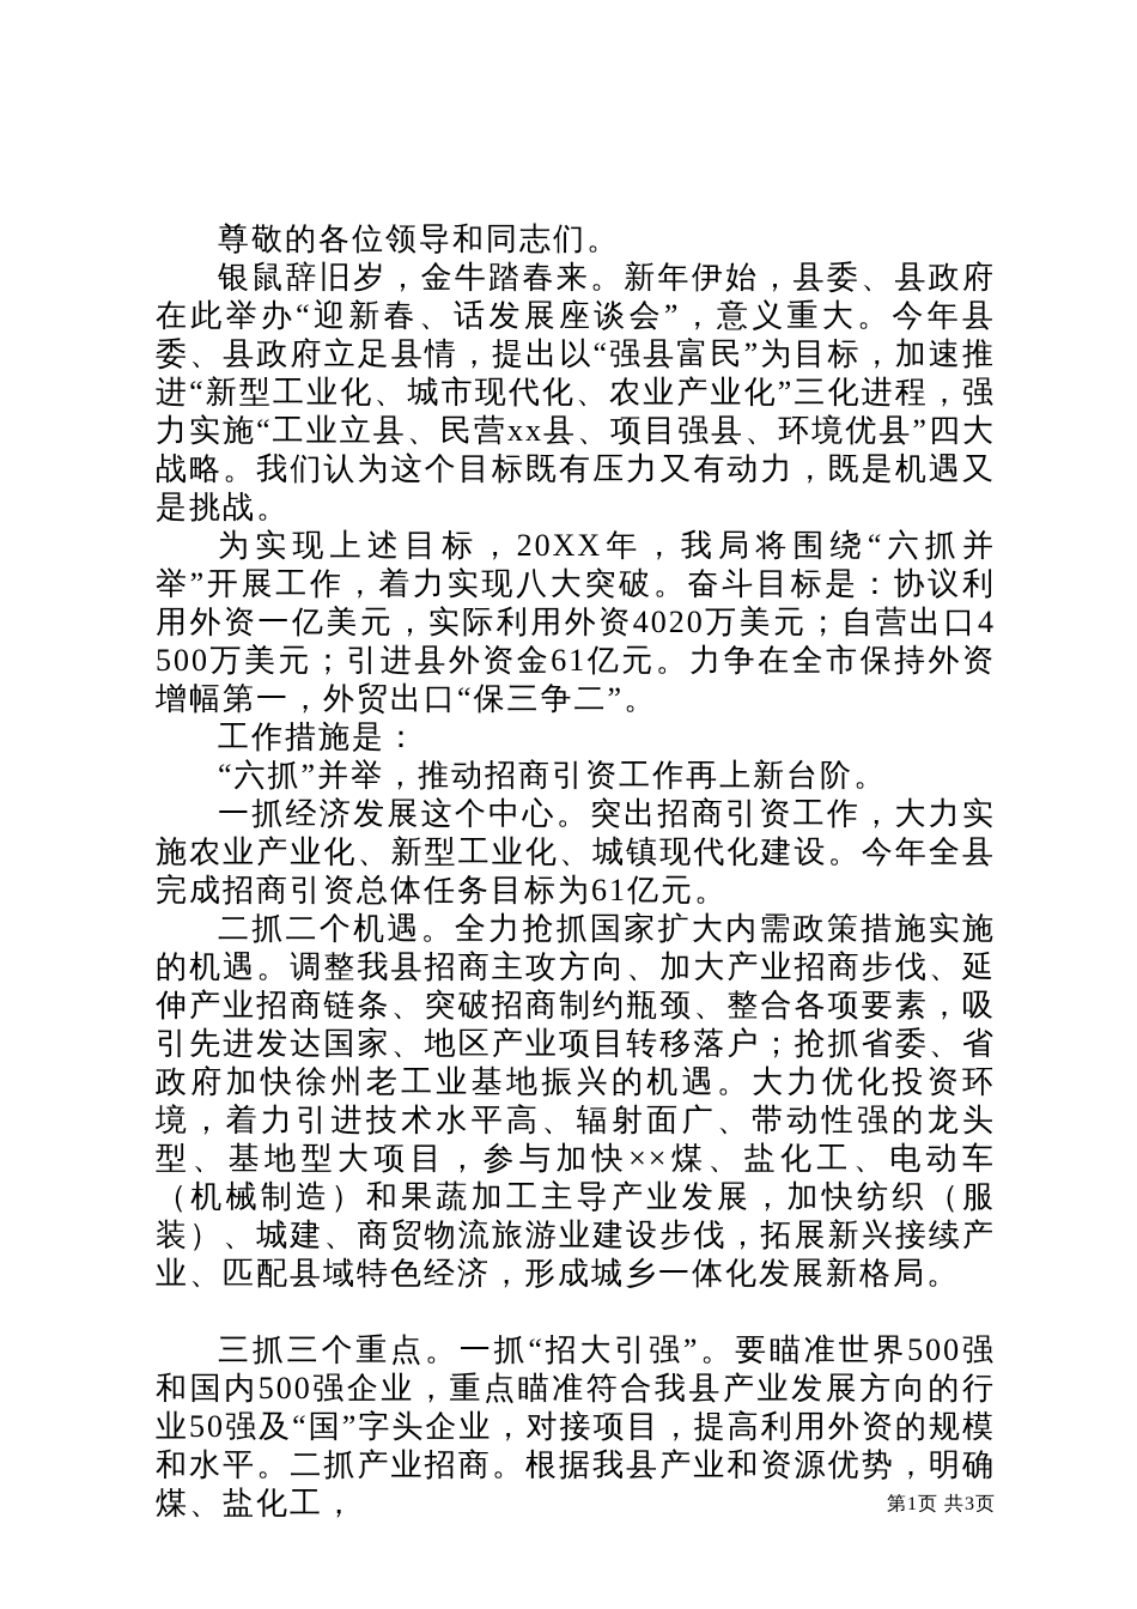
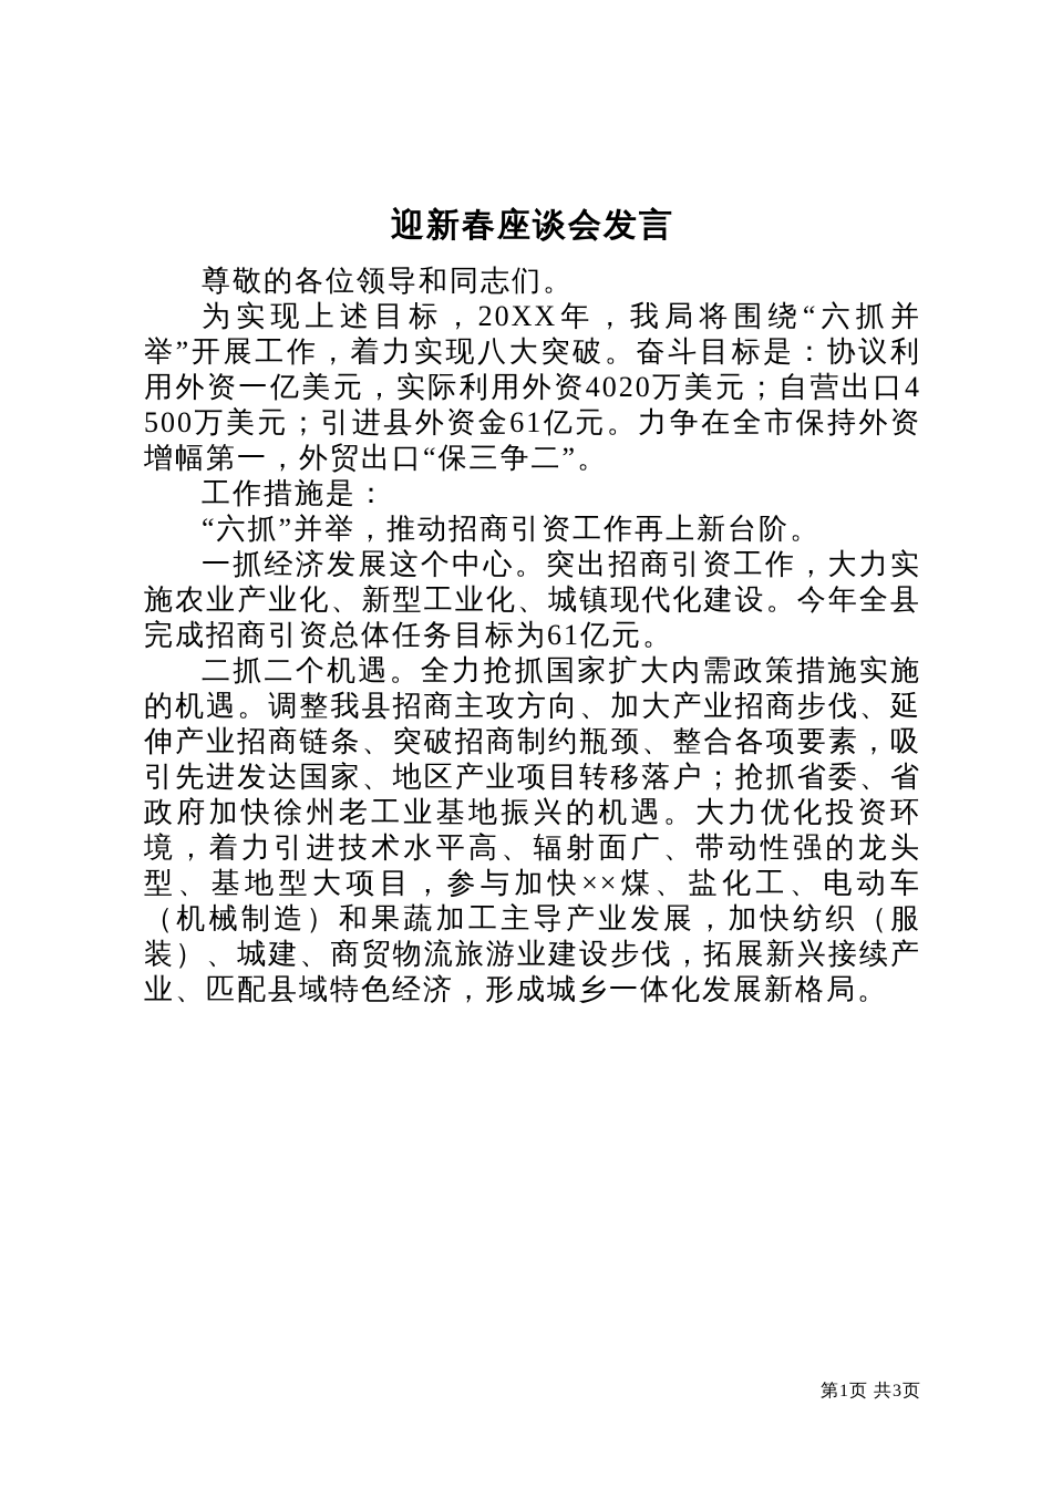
+ 迎新春座谈会发言
  尊敬的各位领导和同志们。
- 银鼠辞旧岁，金牛踏春来。新年伊始，县委、县政府在此举办“迎新春、话发展座谈会”，意义重大。今年县委、县政府立足县情，提出以“强县富民”为目标，加速推进“新型工业化、城市现代化、农业产业化”三化进程，强力实施“工业立县、民营xx县、项目强县、环境优县”四大战略。我们认为这个目标既有压力又有动力，既是机遇又是挑战。
  为实现上述目标，20XX年，我局将围绕“六抓并举”开展工作，着力实现八大突破。奋斗目标是：协议利用外资一亿美元，实际利用外资4020万美元；自营出口4500万美元；引进县外资金61亿元。力争在全市保持外资增幅第一，外贸出口“保三争二”。
  工作措施是：
  “六抓”并举，推动招商引资工作再上新台阶。
  一抓经济发展这个中心。突出招商引资工作，大力实施农业产业化、新型工业化、城镇现代化建设。今年全县完成招商引资总体任务目标为61亿元。
  二抓二个机遇。全力抢抓国家扩大内需政策措施实施的机遇。调整我县招商主攻方向、加大产业招商步伐、延伸产业招商链条、突破招商制约瓶颈、整合各项要素，吸引先进发达国家、地区产业项目转移落户；抢抓省委、省政府加快徐州老工业基地振兴的机遇。大力优化投资环境，着力引进技术水平高、辐射面广、带动性强的龙头型、基地型大项目，参与加快××煤、盐化工、电动车（机械制造）和果蔬加工主导产业发展，加快纺织（服装）、城建、商贸物流旅游业建设步伐，拓展新兴接续产业、匹配县域特色经济，形成城乡一体化发展新格局。
- 三抓三个重点。一抓“招大引强”。要瞄准世界500强和国内500强企业，重点瞄准符合我县产业发展方向的行业50强及“国”字头企业，对接项目，提高利用外资的规模和水平。二抓产业招商。根据我县产业和资源优势，明确煤、盐化工，
  第1页 共3页
